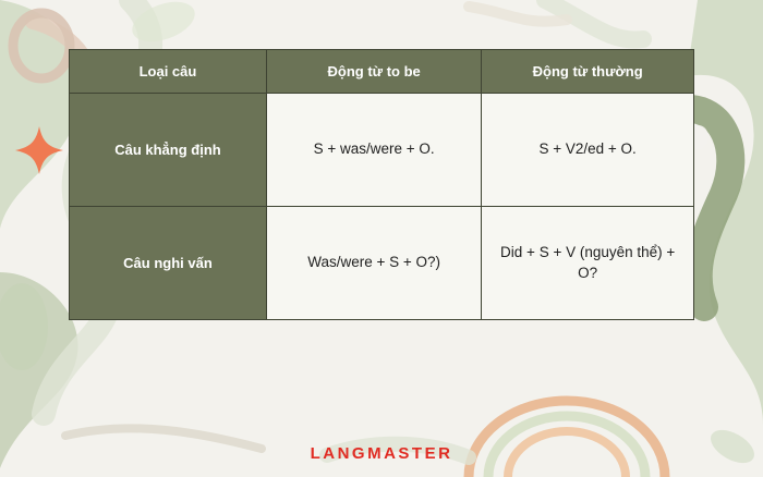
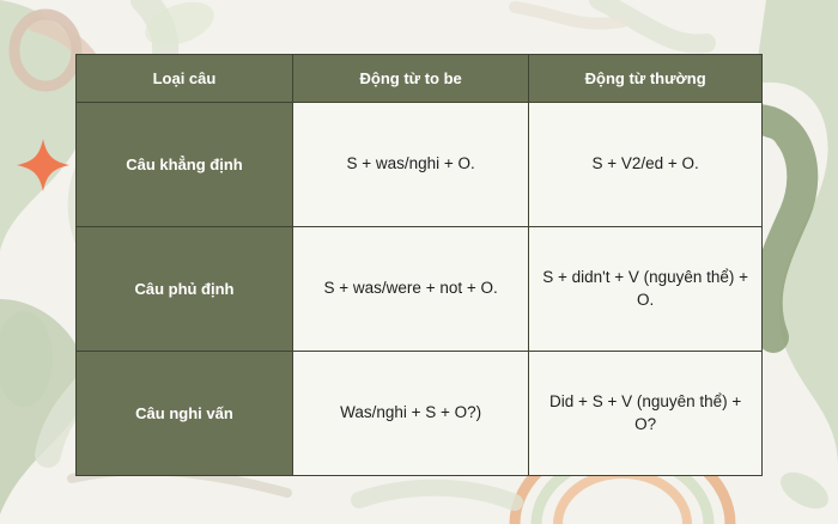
  Loại câu	Động từ to be	Động từ thường
- Câu khẳng định	S + was/were + O.	S + V2/ed + O.
+ Câu khẳng định	S + was/nghi + O.	S + V2/ed + O.
+ Câu phủ định	S + was/were + not + O.	S + didn't + V (nguyên thể) + O.
- Câu nghi vấn	Was/were + S + O?)	Did + S + V (nguyên thể) + O?
+ Câu nghi vấn	Was/nghi + S + O?)	Did + S + V (nguyên thể) + O?
- LANGMASTER
